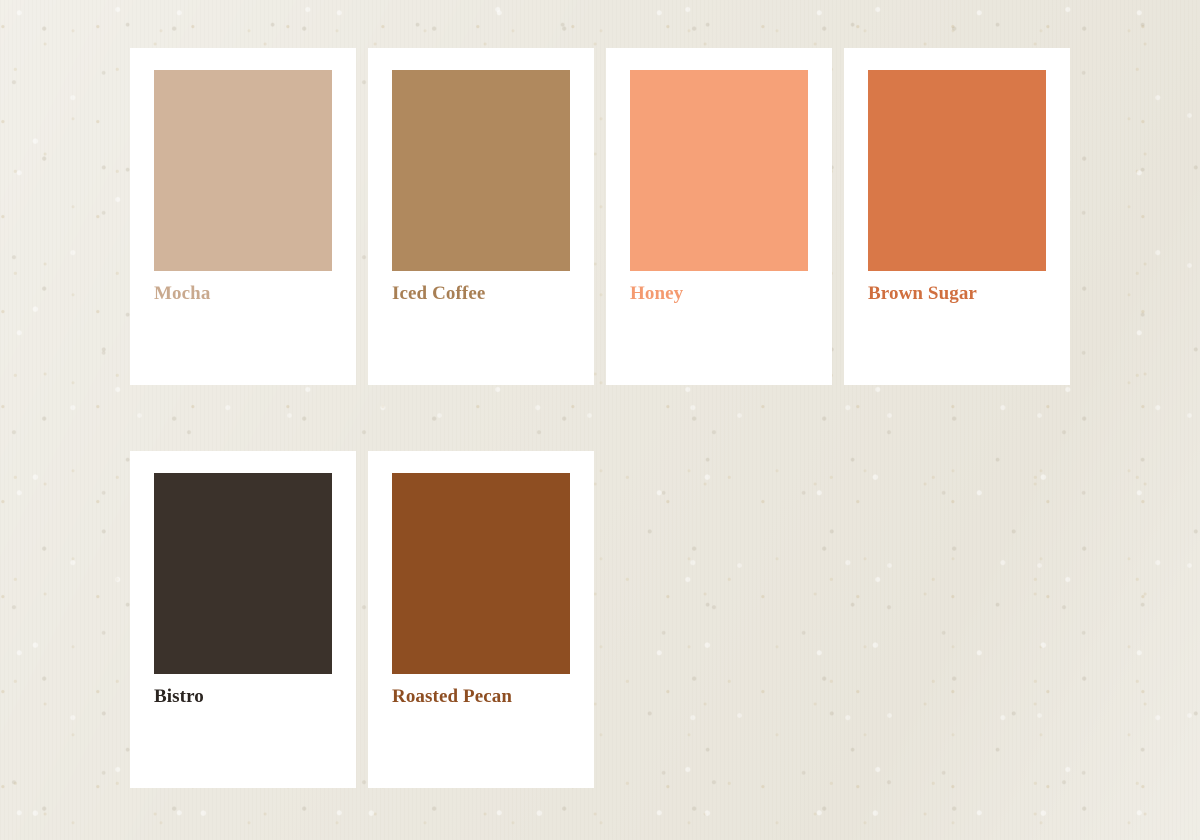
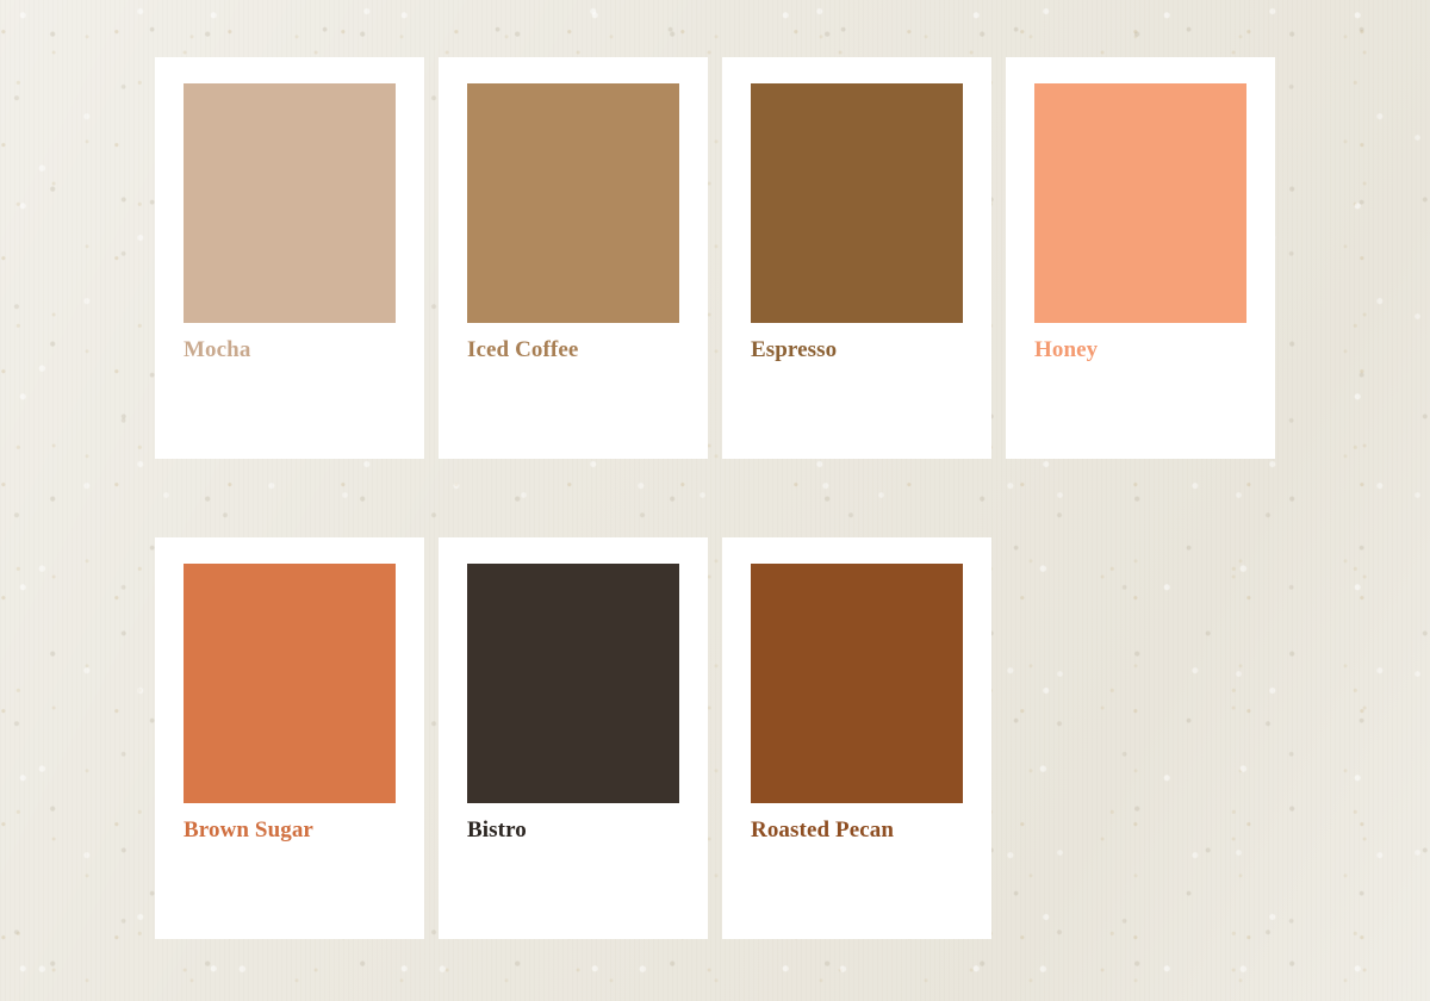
  Mocha
  Iced Coffee
+ Espresso
  Honey
  Brown Sugar
  Bistro
  Roasted Pecan
